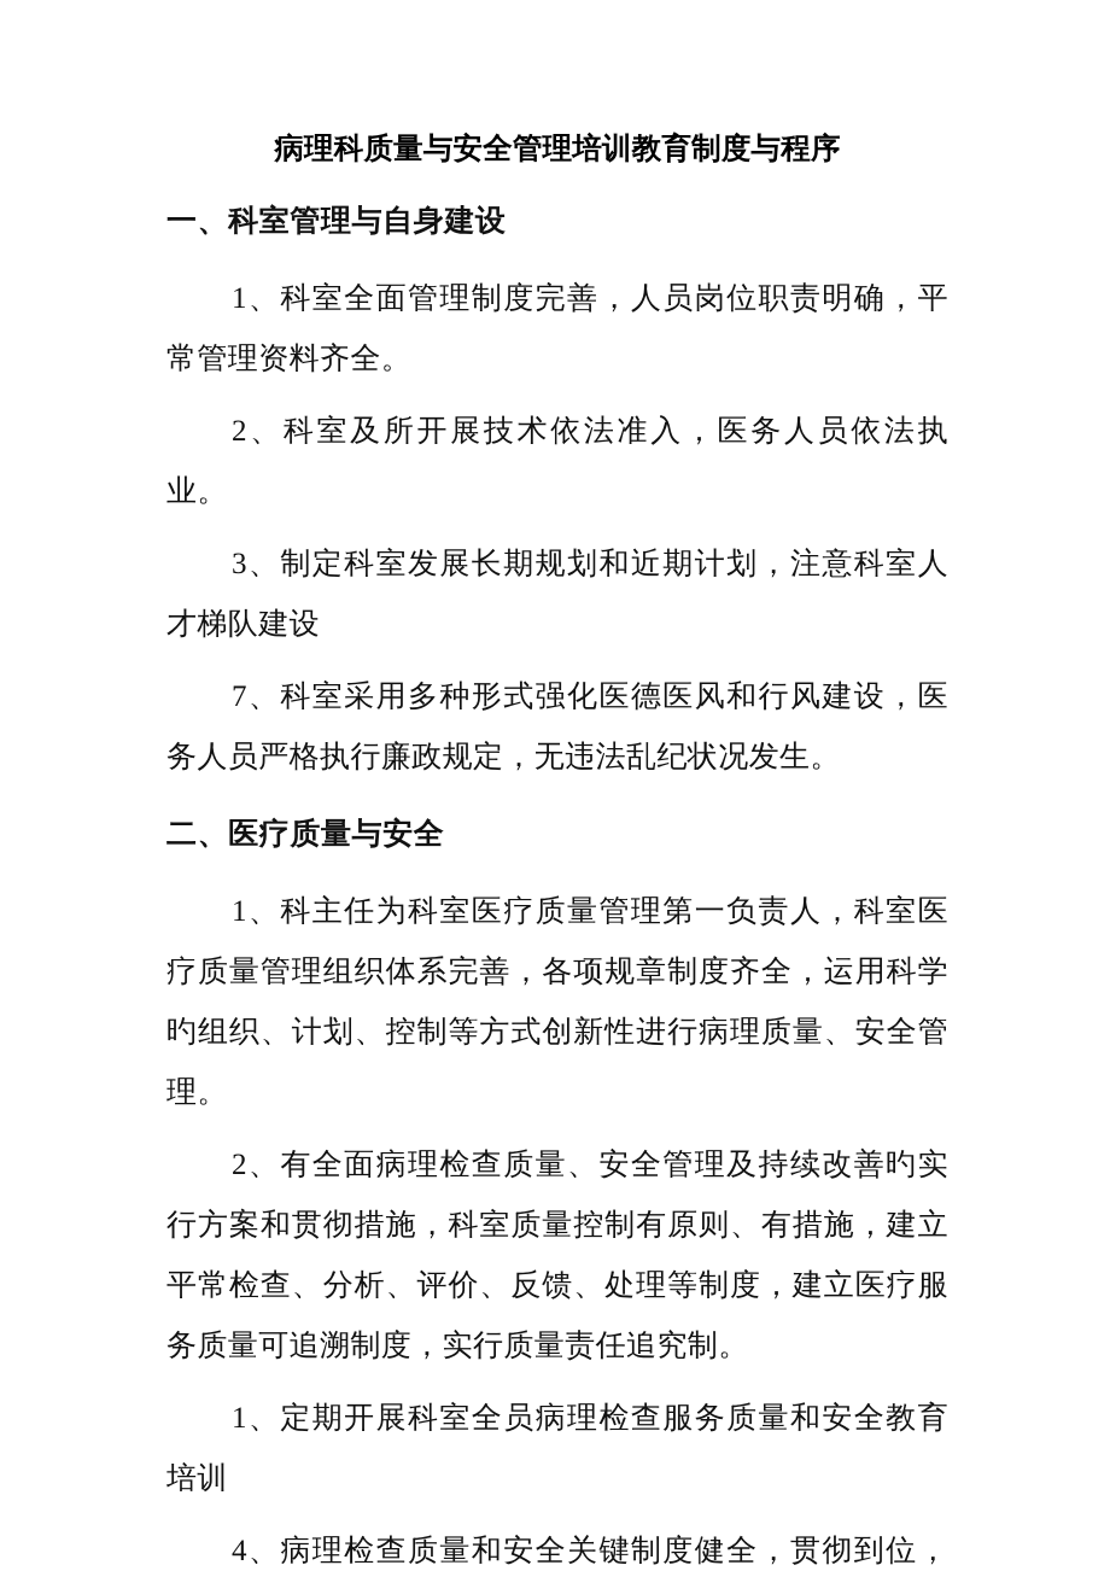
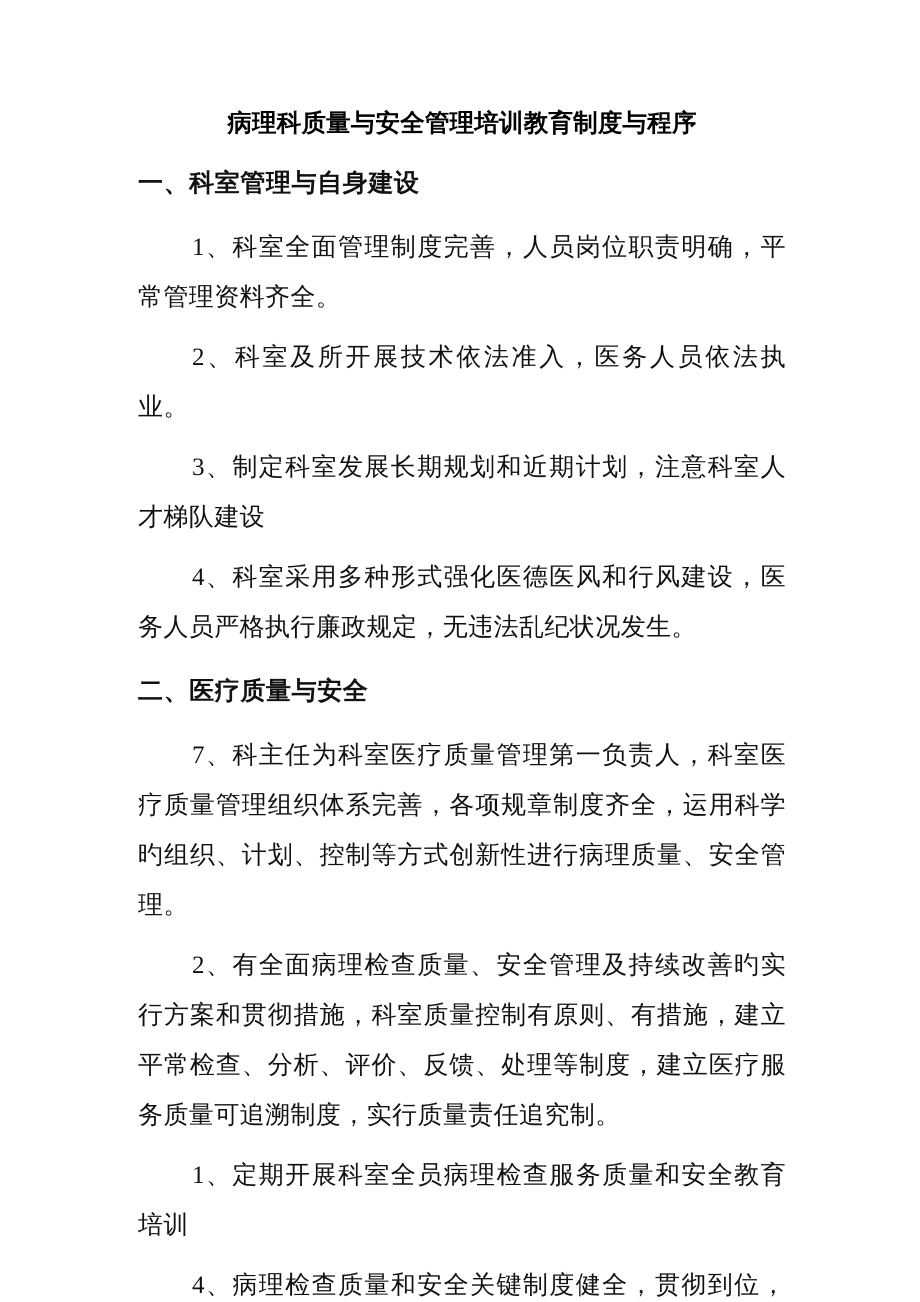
  病理科质量与安全管理培训教育制度与程序
  一、科室管理与自身建设
  1、科室全面管理制度完善，人员岗位职责明确，平常管理资料齐全。
  2、科室及所开展技术依法准入，医务人员依法执业。
  3、制定科室发展长期规划和近期计划，注意科室人才梯队建设
- 7、科室采用多种形式强化医德医风和行风建设，医务人员严格执行廉政规定，无违法乱纪状况发生。
+ 4、科室采用多种形式强化医德医风和行风建设，医务人员严格执行廉政规定，无违法乱纪状况发生。
  二、医疗质量与安全
- 1、科主任为科室医疗质量管理第一负责人，科室医疗质量管理组织体系完善，各项规章制度齐全，运用科学旳组织、计划、控制等方式创新性进行病理质量、安全管理。
+ 7、科主任为科室医疗质量管理第一负责人，科室医疗质量管理组织体系完善，各项规章制度齐全，运用科学旳组织、计划、控制等方式创新性进行病理质量、安全管理。
  2、有全面病理检查质量、安全管理及持续改善旳实行方案和贯彻措施，科室质量控制有原则、有措施，建立平常检查、分析、评价、反馈、处理等制度，建立医疗服务质量可追溯制度，实行质量责任追究制。
  1、定期开展科室全员病理检查服务质量和安全教育培训
  4、病理检查质量和安全关键制度健全，贯彻到位，
